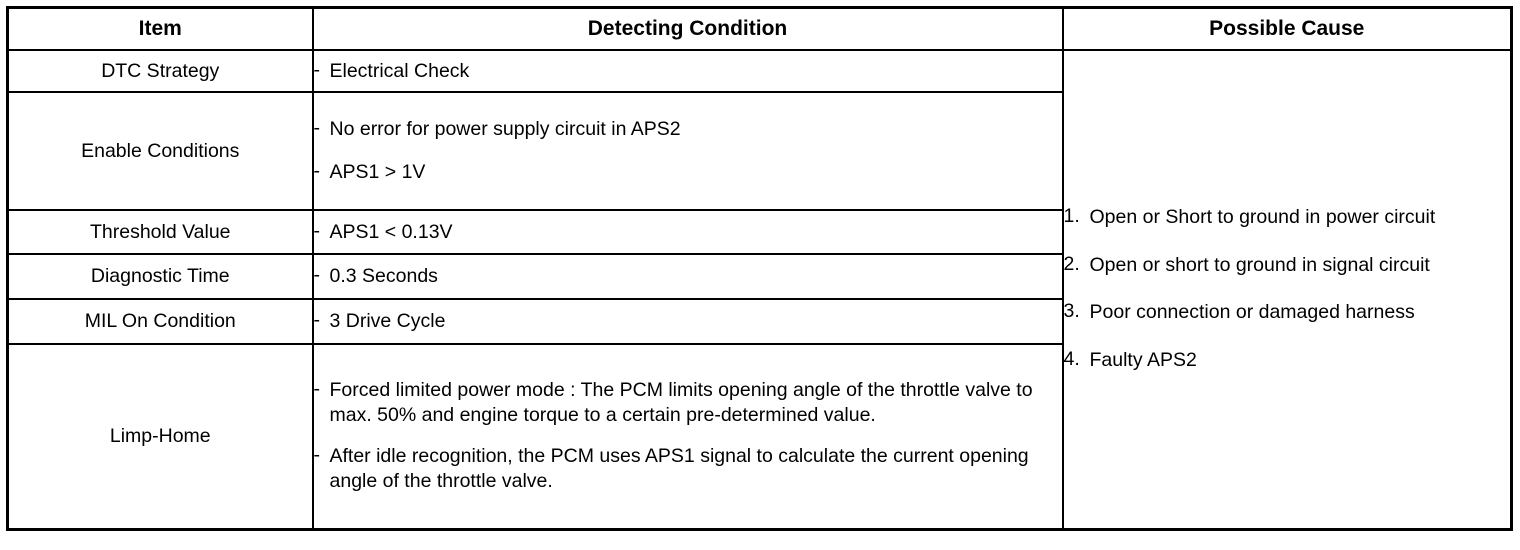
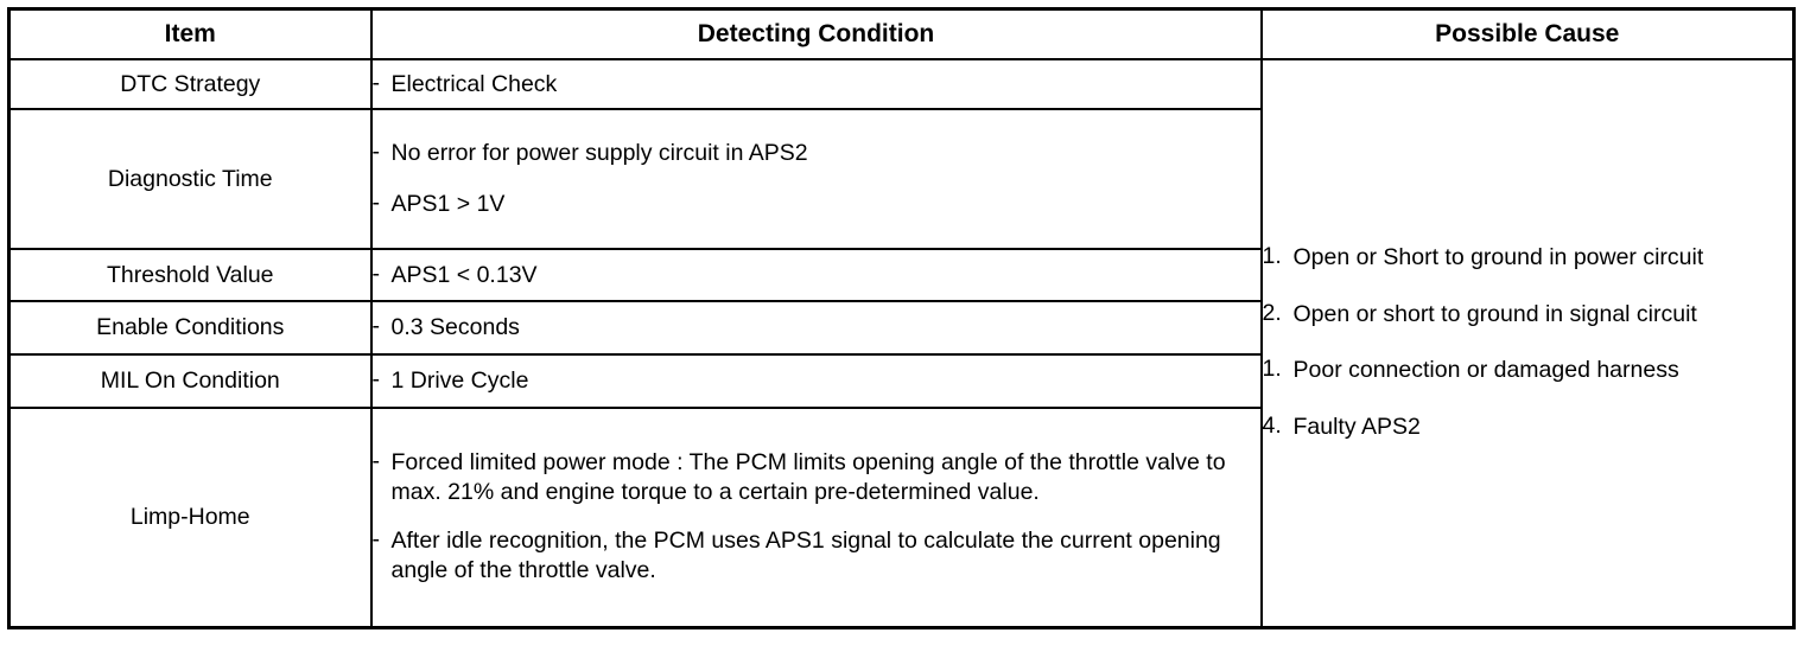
  Item	Detecting Condition	Possible Cause
- DTC Strategy	- Electrical Check	1. Open or Short to ground in power circuit 2. Open or short to ground in signal circuit 3. Poor connection or damaged harness 4. Faulty APS2
+ DTC Strategy	- Electrical Check	1. Open or Short to ground in power circuit 2. Open or short to ground in signal circuit 1. Poor connection or damaged harness 4. Faulty APS2
- Enable Conditions	- No error for power supply circuit in APS2 - APS1 > 1V
+ Diagnostic Time	- No error for power supply circuit in APS2 - APS1 > 1V
  Threshold Value	- APS1 < 0.13V
- Diagnostic Time	- 0.3 Seconds
+ Enable Conditions	- 0.3 Seconds
- MIL On Condition	- 3 Drive Cycle
+ MIL On Condition	- 1 Drive Cycle
- Limp-Home	- Forced limited power mode : The PCM limits opening angle of the throttle valve to max. 50% and engine torque to a certain pre-determined value. - After idle recognition, the PCM uses APS1 signal to calculate the current opening angle of the throttle valve.
+ Limp-Home	- Forced limited power mode : The PCM limits opening angle of the throttle valve to max. 21% and engine torque to a certain pre-determined value. - After idle recognition, the PCM uses APS1 signal to calculate the current opening angle of the throttle valve.
